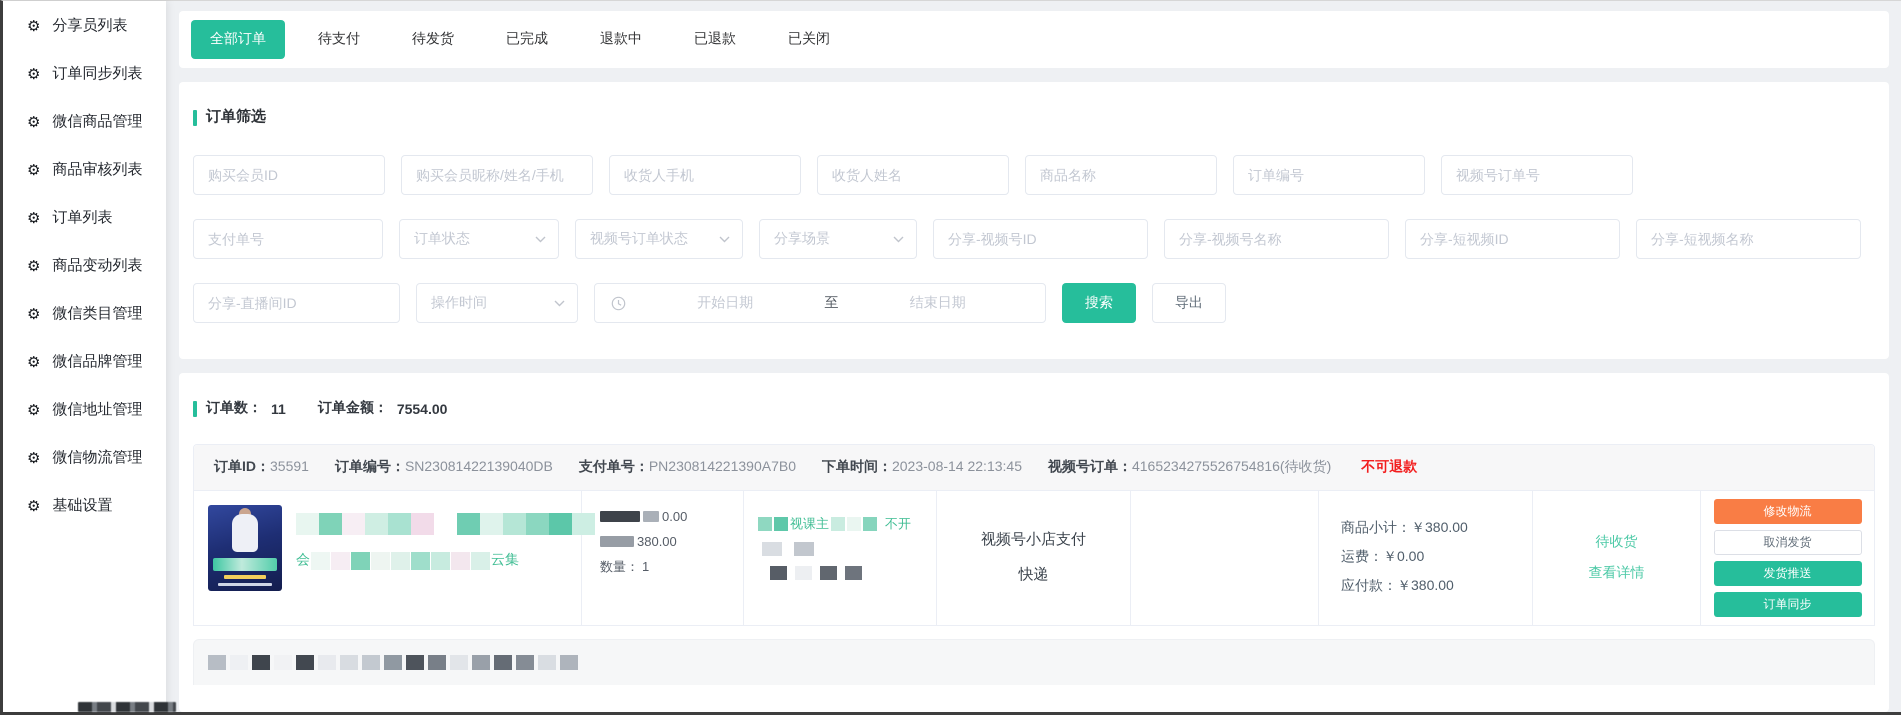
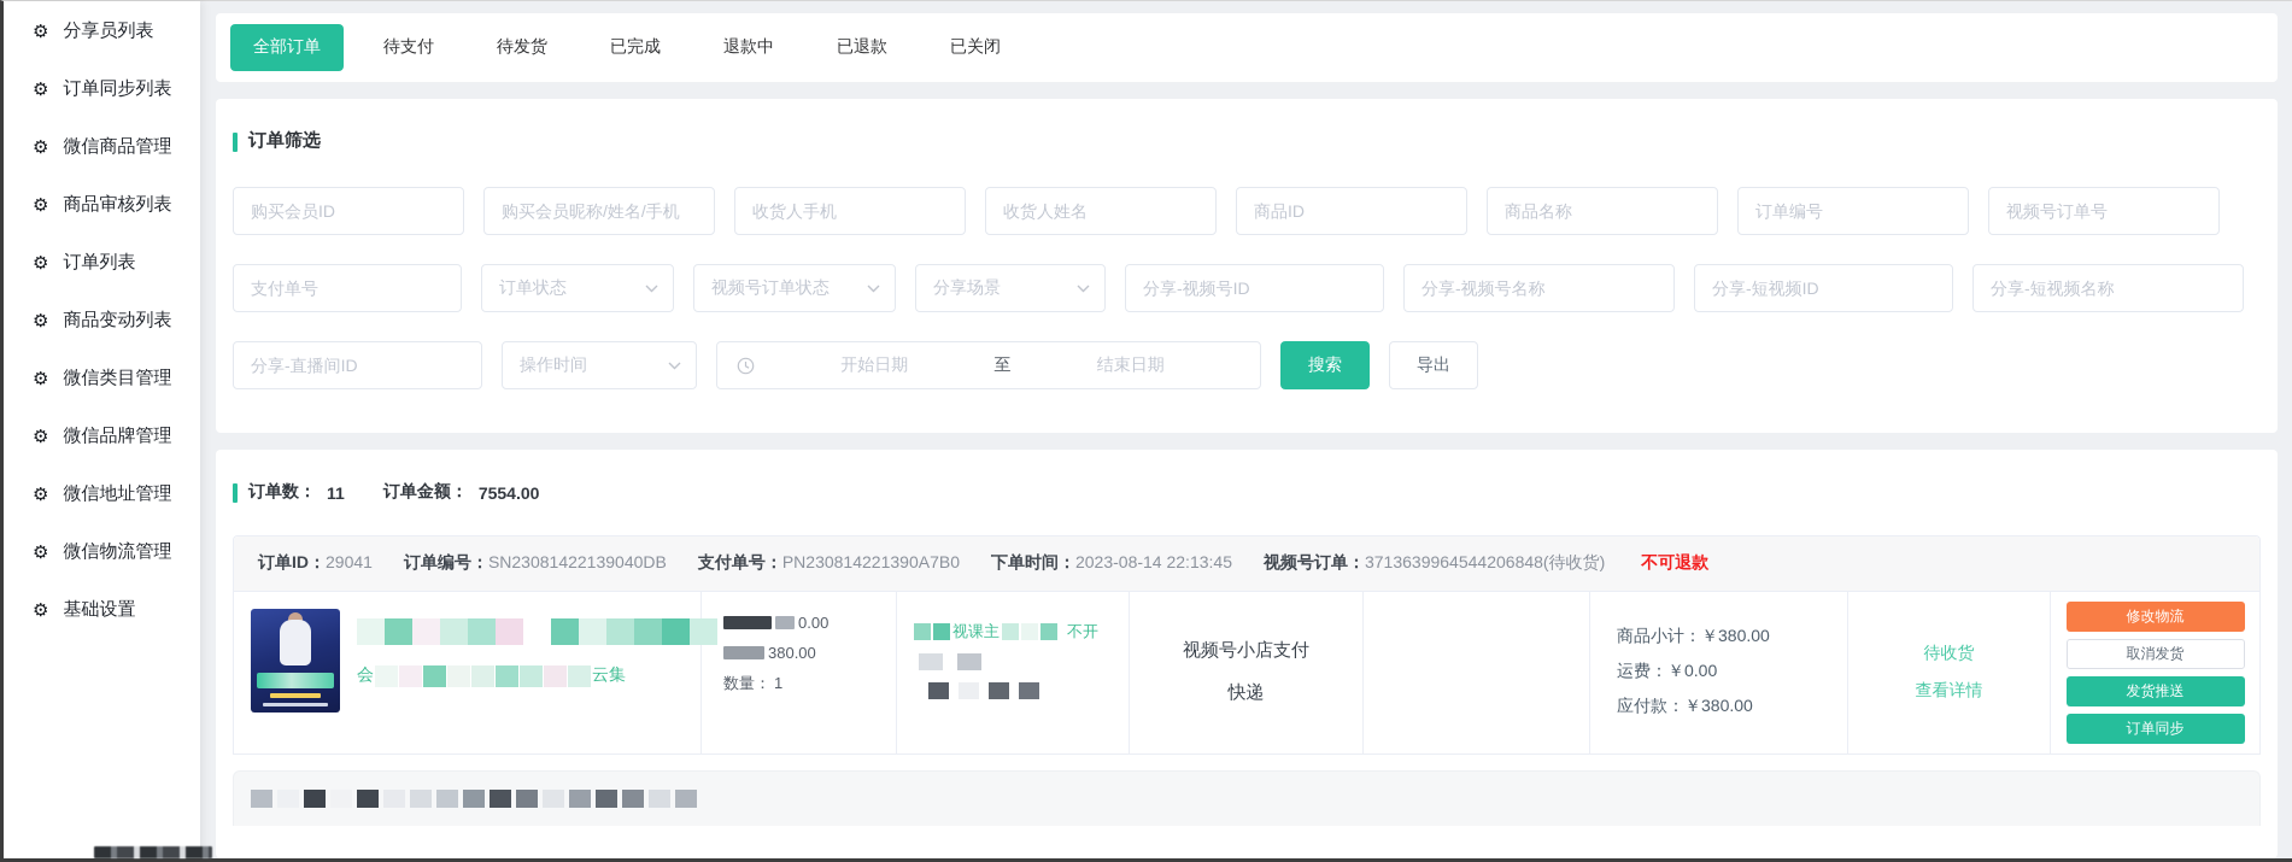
  ⚙
  分享员列表
  ⚙
  订单同步列表
  ⚙
  微信商品管理
  ⚙
  商品审核列表
  ⚙
  订单列表
  ⚙
  商品变动列表
  ⚙
  微信类目管理
  ⚙
  微信品牌管理
  ⚙
  微信地址管理
  ⚙
  微信物流管理
  ⚙
  基础设置
  全部订单
  待支付
  待发货
  已完成
  退款中
  已退款
  已关闭
  订单筛选
  购买会员ID
  购买会员昵称/姓名/手机
  收货人手机
  收货人姓名
+ 商品ID
  商品名称
  订单编号
  视频号订单号
  支付单号
  订单状态
  视频号订单状态
  分享场景
  分享-视频号ID
  分享-视频号名称
  分享-短视频ID
  分享-短视频名称
  分享-直播间ID
  操作时间
  开始日期
  至
  结束日期
  搜索
  导出
  订单数：
  11
  订单金额：
  7554.00
- 订单ID：35591
+ 订单ID：29041
  订单编号：SN23081422139040DB
  支付单号：PN230814221390A7B0
  下单时间：2023-08-14 22:13:45
- 视频号订单：4165234275526754816(待收货)
+ 视频号订单：3713639964544206848(待收货)
  不可退款
  会
  云集
  0.00
  380.00
  数量：
  1
  视课主
  不开
  视频号小店支付
  快递
  商品小计：￥380.00
  运费：￥0.00
  应付款：￥380.00
  待收货
  查看详情
  修改物流
  取消发货
  发货推送
  订单同步
